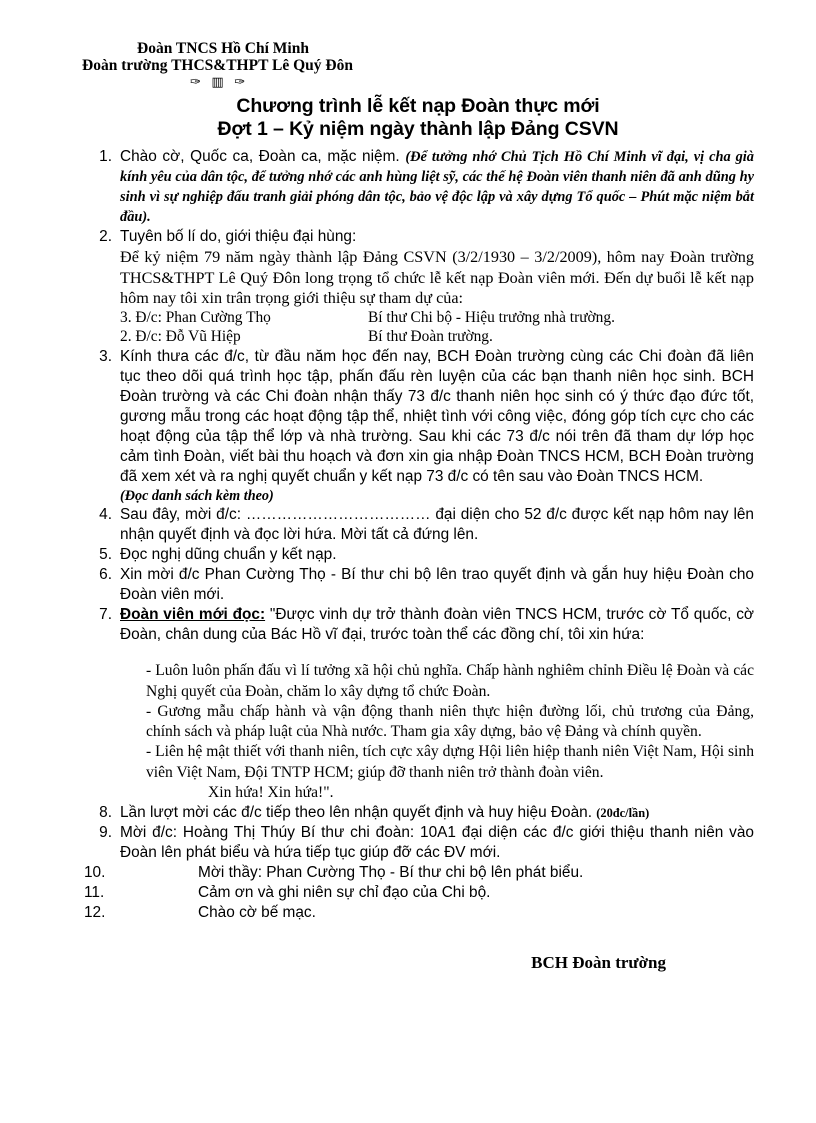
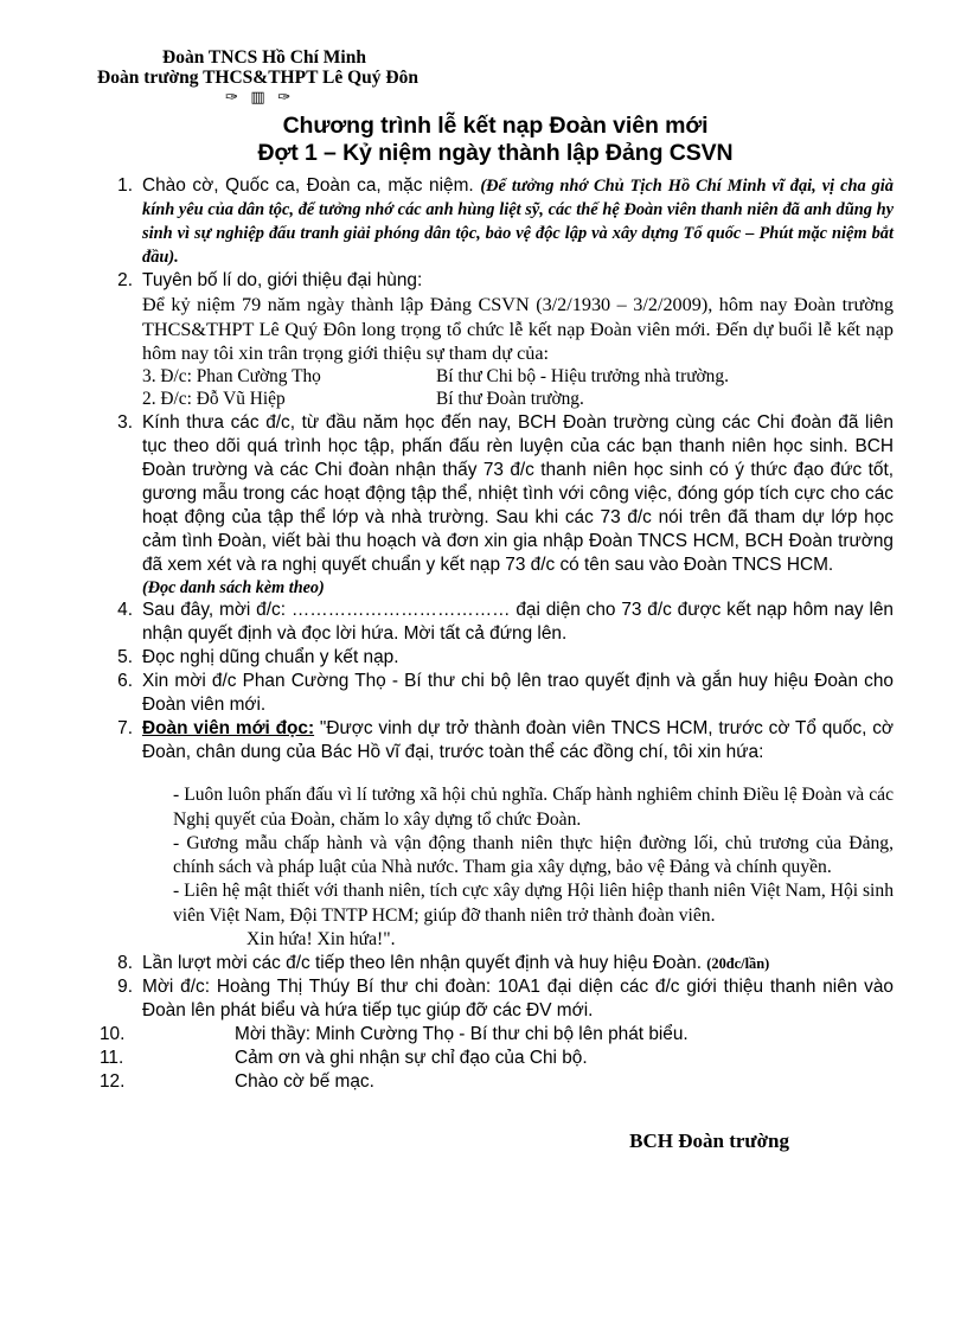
  Đoàn TNCS Hồ Chí Minh
  Đoàn trường THCS&THPT Lê Quý Đôn
  ✑ ▥ ✑
- Chương trình lễ kết nạp Đoàn thực mới
+ Chương trình lễ kết nạp Đoàn viên mới
  Đợt 1 – Kỷ niệm ngày thành lập Đảng CSVN
  1.
  Chào cờ, Quốc ca, Đoàn ca, mặc niệm. (Để tưởng nhớ Chủ Tịch Hồ Chí Minh vĩ đại, vị cha già kính yêu của dân tộc, để tưởng nhớ các anh hùng liệt sỹ, các thế hệ Đoàn viên thanh niên đã anh dũng hy sinh vì sự nghiệp đấu tranh giải phóng dân tộc, bảo vệ độc lập và xây dựng Tổ quốc – Phút mặc niệm bắt đầu).
  2.
  Tuyên bố lí do, giới thiệu đại hùng:
  Để kỷ niệm 79 năm ngày thành lập Đảng CSVN (3/2/1930 – 3/2/2009), hôm nay Đoàn trường THCS&THPT Lê Quý Đôn long trọng tổ chức lễ kết nạp Đoàn viên mới. Đến dự buổi lễ kết nạp hôm nay tôi xin trân trọng giới thiệu sự tham dự của:
  3. Đ/c: Phan Cường Thọ Bí thư Chi bộ - Hiệu trưởng nhà trường.
  2. Đ/c: Đỗ Vũ Hiệp Bí thư Đoàn trường.
  3.
  Kính thưa các đ/c, từ đầu năm học đến nay, BCH Đoàn trường cùng các Chi đoàn đã liên tục theo dõi quá trình học tập, phấn đấu rèn luyện của các bạn thanh niên học sinh. BCH Đoàn trường và các Chi đoàn nhận thấy 73 đ/c thanh niên học sinh có ý thức đạo đức tốt, gương mẫu trong các hoạt động tập thể, nhiệt tình với công việc, đóng góp tích cực cho các hoạt động của tập thể lớp và nhà trường. Sau khi các 73 đ/c nói trên đã tham dự lớp học cảm tình Đoàn, viết bài thu hoạch và đơn xin gia nhập Đoàn TNCS HCM, BCH Đoàn trường đã xem xét và ra nghị quyết chuẩn y kết nạp 73 đ/c có tên sau vào Đoàn TNCS HCM.
  (Đọc danh sách kèm theo)
  4.
- Sau đây, mời đ/c: ……………………………… đại diện cho 52 đ/c được kết nạp hôm nay lên nhận quyết định và đọc lời hứa. Mời tất cả đứng lên.
+ Sau đây, mời đ/c: ……………………………… đại diện cho 73 đ/c được kết nạp hôm nay lên nhận quyết định và đọc lời hứa. Mời tất cả đứng lên.
  5.
  Đọc nghị dũng chuẩn y kết nạp.
  6.
  Xin mời đ/c Phan Cường Thọ - Bí thư chi bộ lên trao quyết định và gắn huy hiệu Đoàn cho Đoàn viên mới.
  7.
  Đoàn viên mới đọc: "Được vinh dự trở thành đoàn viên TNCS HCM, trước cờ Tổ quốc, cờ Đoàn, chân dung của Bác Hồ vĩ đại, trước toàn thể các đồng chí, tôi xin hứa:
  - Luôn luôn phấn đấu vì lí tưởng xã hội chủ nghĩa. Chấp hành nghiêm chỉnh Điều lệ Đoàn và các Nghị quyết của Đoàn, chăm lo xây dựng tổ chức Đoàn.
  - Gương mẫu chấp hành và vận động thanh niên thực hiện đường lối, chủ trương của Đảng, chính sách và pháp luật của Nhà nước. Tham gia xây dựng, bảo vệ Đảng và chính quyền.
  - Liên hệ mật thiết với thanh niên, tích cực xây dựng Hội liên hiệp thanh niên Việt Nam, Hội sinh viên Việt Nam, Đội TNTP HCM; giúp đỡ thanh niên trở thành đoàn viên.
  Xin hứa! Xin hứa!".
  8.
  Lần lượt mời các đ/c tiếp theo lên nhận quyết định và huy hiệu Đoàn. (20đc/lần)
  9.
  Mời đ/c: Hoàng Thị Thúy Bí thư chi đoàn: 10A1 đại diện các đ/c giới thiệu thanh niên vào Đoàn lên phát biểu và hứa tiếp tục giúp đỡ các ĐV mới.
  10.
- Mời thầy: Phan Cường Thọ - Bí thư chi bộ lên phát biểu.
+ Mời thầy: Minh Cường Thọ - Bí thư chi bộ lên phát biểu.
  11.
- Cảm ơn và ghi niên sự chỉ đạo của Chi bộ.
+ Cảm ơn và ghi nhận sự chỉ đạo của Chi bộ.
  12.
  Chào cờ bế mạc.
  BCH Đoàn trường
